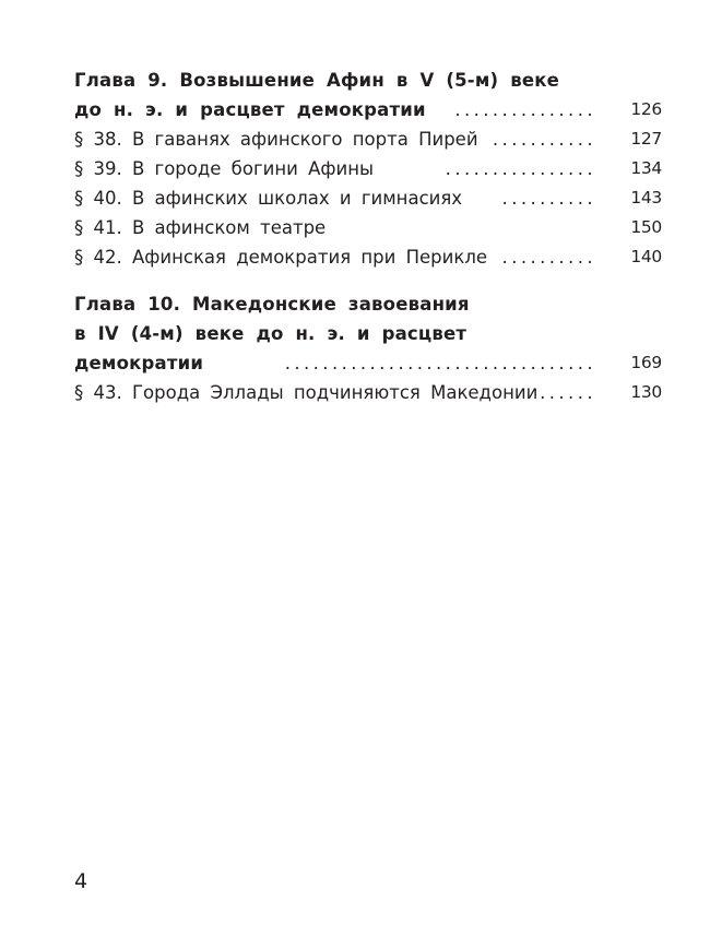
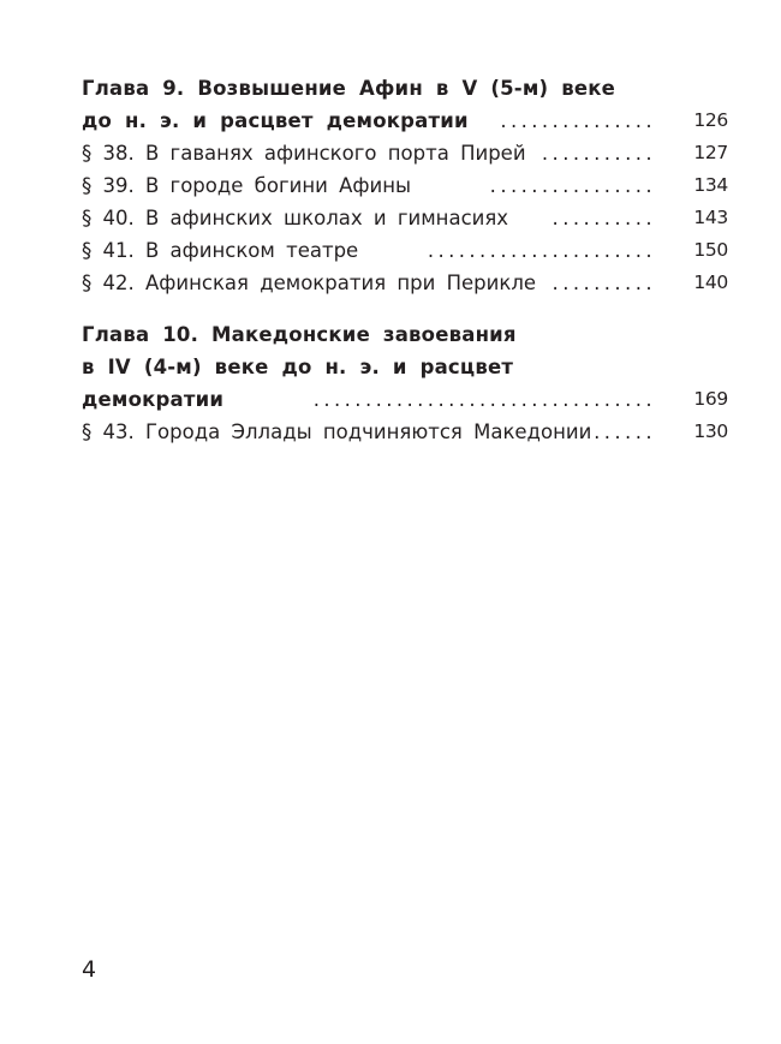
  Глава 9. Возвышение Афин в V (5-м) веке
  до н. э. и расцвет демократии
  ...............
  126
  § 38. В гаванях афинского порта Пирей
  ...........
  127
  § 39. В городе богини Афины
  ................
  134
  § 40. В афинских школах и гимнасиях
  ..........
  143
  § 41. В афинском театре
+ ......................
  150
  § 42. Афинская демократия при Перикле
  ..........
  140
  Глава 10. Македонские завоевания
  в IV (4-м) веке до н. э. и расцвет
  демократии
  .................................
  169
  § 43. Города Эллады подчиняются Македонии
  ......
  130
  4
